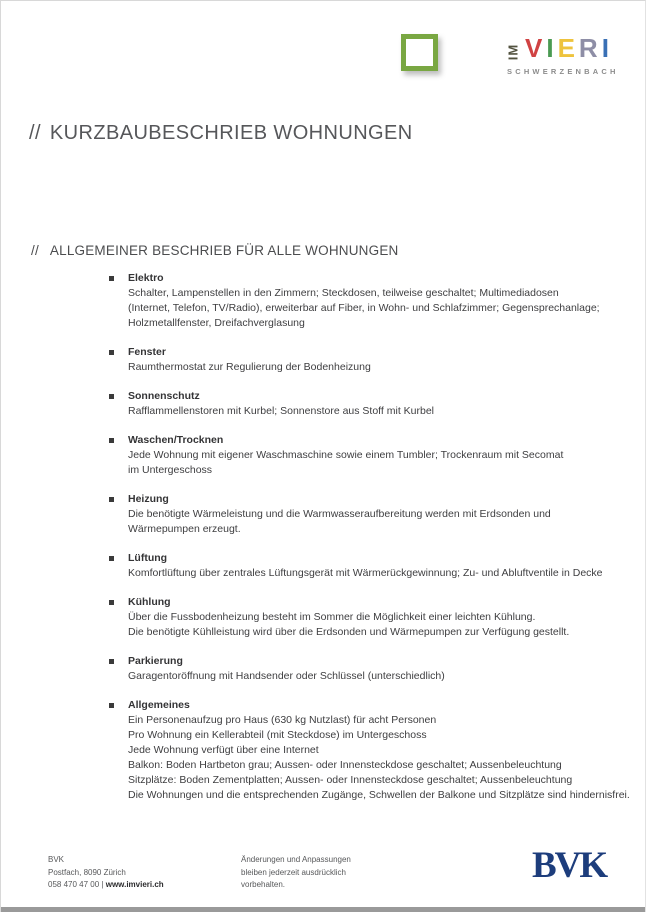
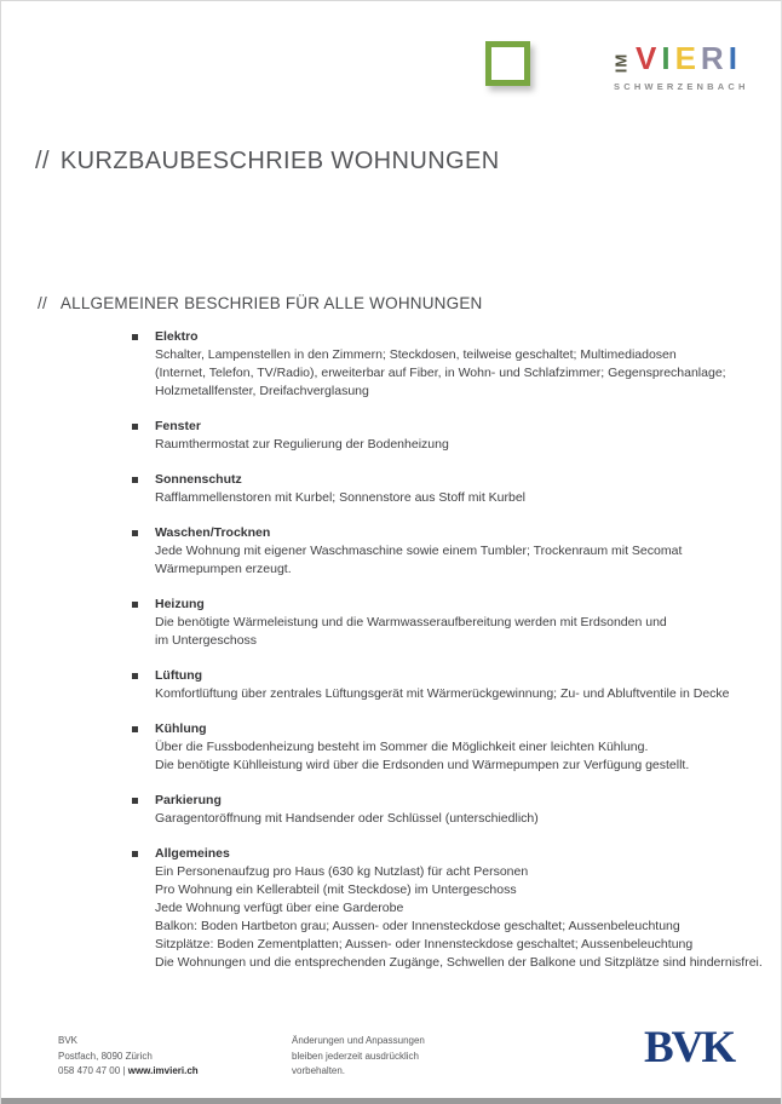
  VIERI
  SCHWERZENBACH
  // KURZBAUBESCHRIEB WOHNUNGEN
  // ALLGEMEINER BESCHRIEB FÜR ALLE WOHNUNGEN
  Elektro
  Schalter, Lampenstellen in den Zimmern; Steckdosen, teilweise geschaltet; Multimediadosen
  (Internet, Telefon, TV/Radio), erweiterbar auf Fiber, in Wohn- und Schlafzimmer; Gegensprechanlage;
  Holzmetallfenster, Dreifachverglasung
  Fenster
  Raumthermostat zur Regulierung der Bodenheizung
  Sonnenschutz
  Rafflammellenstoren mit Kurbel; Sonnenstore aus Stoff mit Kurbel
  Waschen/Trocknen
  Jede Wohnung mit eigener Waschmaschine sowie einem Tumbler; Trockenraum mit Secomat
- im Untergeschoss
+ Wärmepumpen erzeugt.
  Heizung
  Die benötigte Wärmeleistung und die Warmwasseraufbereitung werden mit Erdsonden und
- Wärmepumpen erzeugt.
+ im Untergeschoss
  Lüftung
  Komfortlüftung über zentrales Lüftungsgerät mit Wärmerückgewinnung; Zu- und Abluftventile in Decke
  Kühlung
  Über die Fussbodenheizung besteht im Sommer die Möglichkeit einer leichten Kühlung.
  Die benötigte Kühlleistung wird über die Erdsonden und Wärmepumpen zur Verfügung gestellt.
  Parkierung
  Garagentoröffnung mit Handsender oder Schlüssel (unterschiedlich)
  Allgemeines
  Ein Personenaufzug pro Haus (630 kg Nutzlast) für acht Personen
  Pro Wohnung ein Kellerabteil (mit Steckdose) im Untergeschoss
- Jede Wohnung verfügt über eine Internet
+ Jede Wohnung verfügt über eine Garderobe
  Balkon: Boden Hartbeton grau; Aussen- oder Innensteckdose geschaltet; Aussenbeleuchtung
  Sitzplätze: Boden Zementplatten; Aussen- oder Innensteckdose geschaltet; Aussenbeleuchtung
  Die Wohnungen und die entsprechenden Zugänge, Schwellen der Balkone und Sitzplätze sind hindernisfrei.
  BVK
  Postfach, 8090 Zürich
  058 470 47 00 | www.imvieri.ch
  Änderungen und Anpassungen
  bleiben jederzeit ausdrücklich
  vorbehalten.
  BVK
